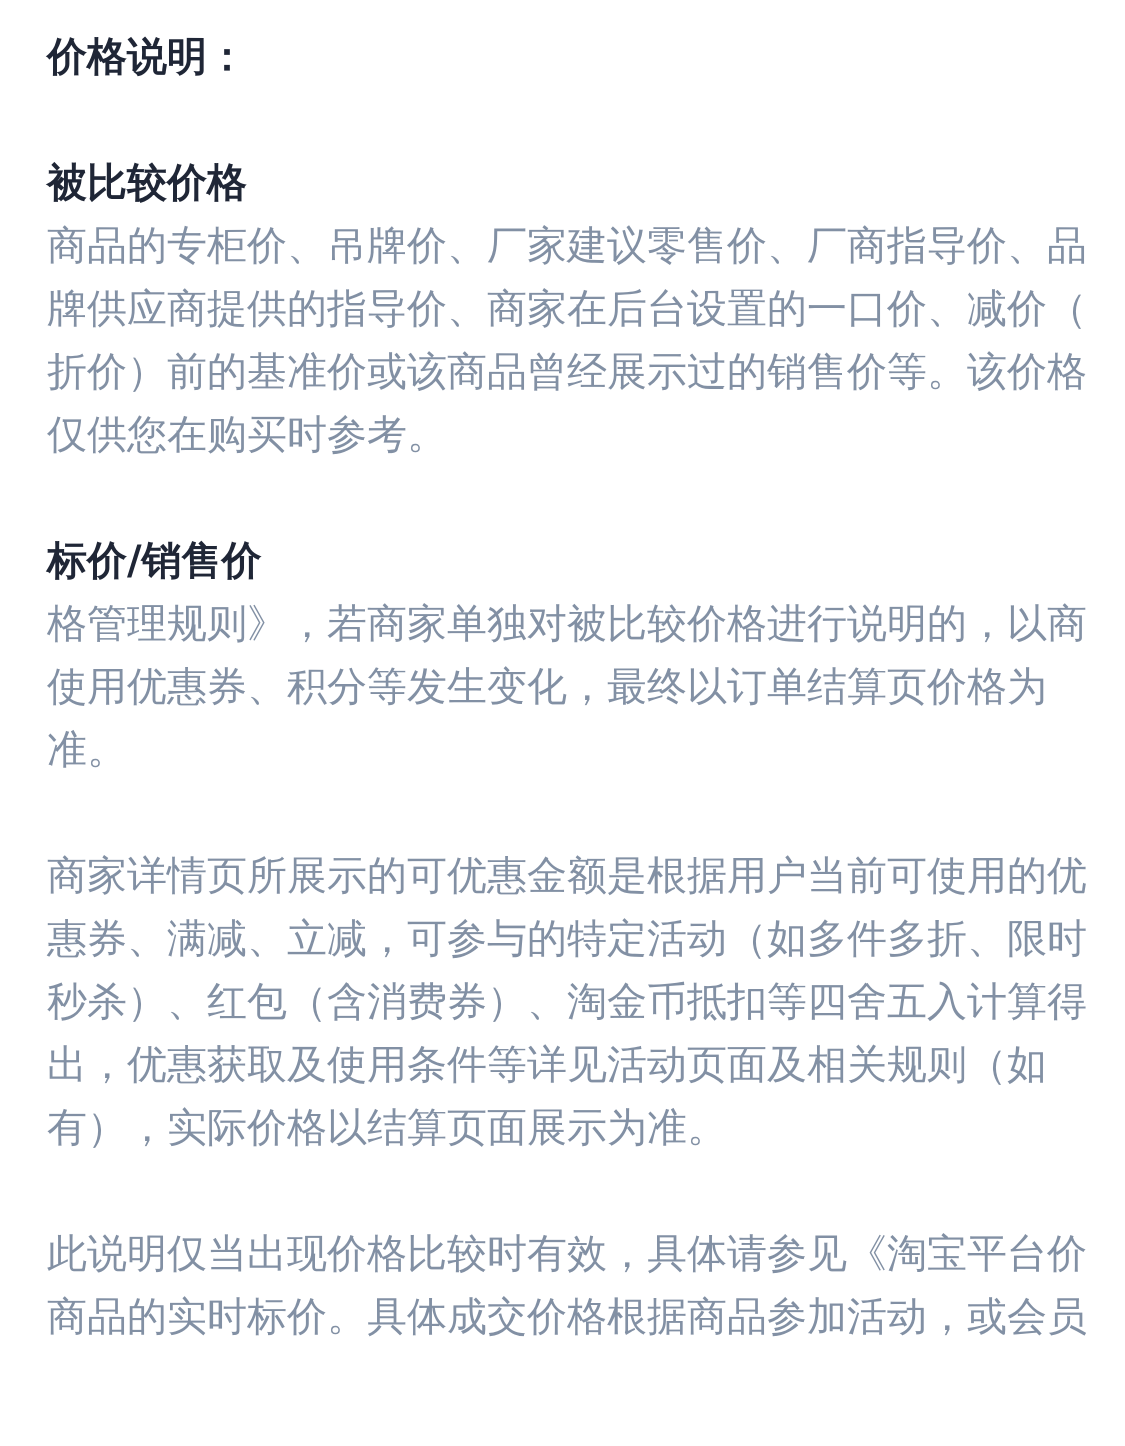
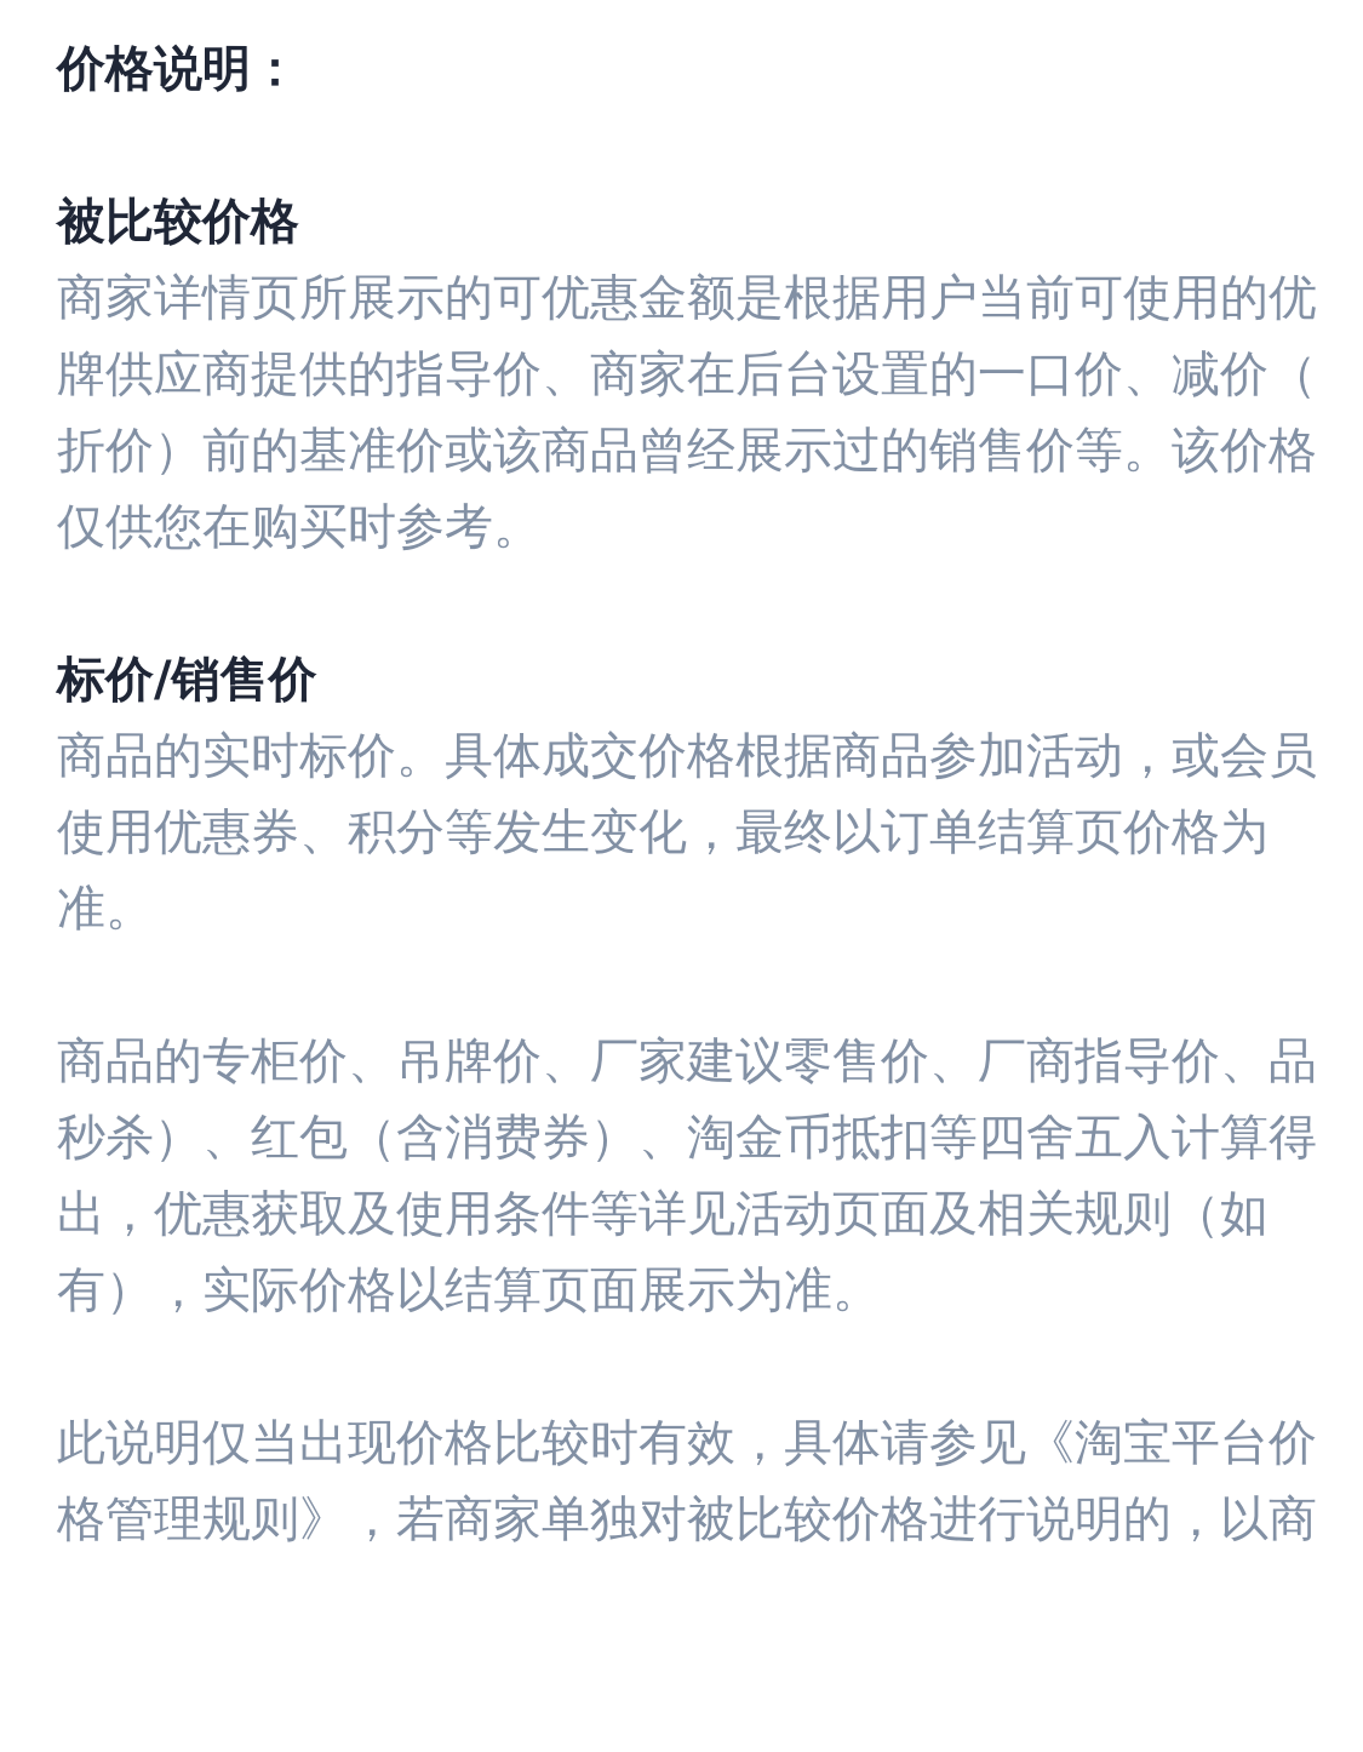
  价格说明：
  被比较价格
- 商品的专柜价、吊牌价、厂家建议零售价、厂商指导价、品
+ 商家详情页所展示的可优惠金额是根据用户当前可使用的优
  牌供应商提供的指导价、商家在后台设置的一口价、减价（
  折价）前的基准价或该商品曾经展示过的销售价等。该价格
  仅供您在购买时参考。
  标价/销售价
- 格管理规则》，若商家单独对被比较价格进行说明的，以商
+ 商品的实时标价。具体成交价格根据商品参加活动，或会员
  使用优惠券、积分等发生变化，最终以订单结算页价格为
  准。
- 商家详情页所展示的可优惠金额是根据用户当前可使用的优
+ 商品的专柜价、吊牌价、厂家建议零售价、厂商指导价、品
- 惠券、满减、立减，可参与的特定活动（如多件多折、限时
  秒杀）、红包（含消费券）、淘金币抵扣等四舍五入计算得
  出，优惠获取及使用条件等详见活动页面及相关规则（如
  有），实际价格以结算页面展示为准。
  此说明仅当出现价格比较时有效，具体请参见《淘宝平台价
- 商品的实时标价。具体成交价格根据商品参加活动，或会员
+ 格管理规则》，若商家单独对被比较价格进行说明的，以商
